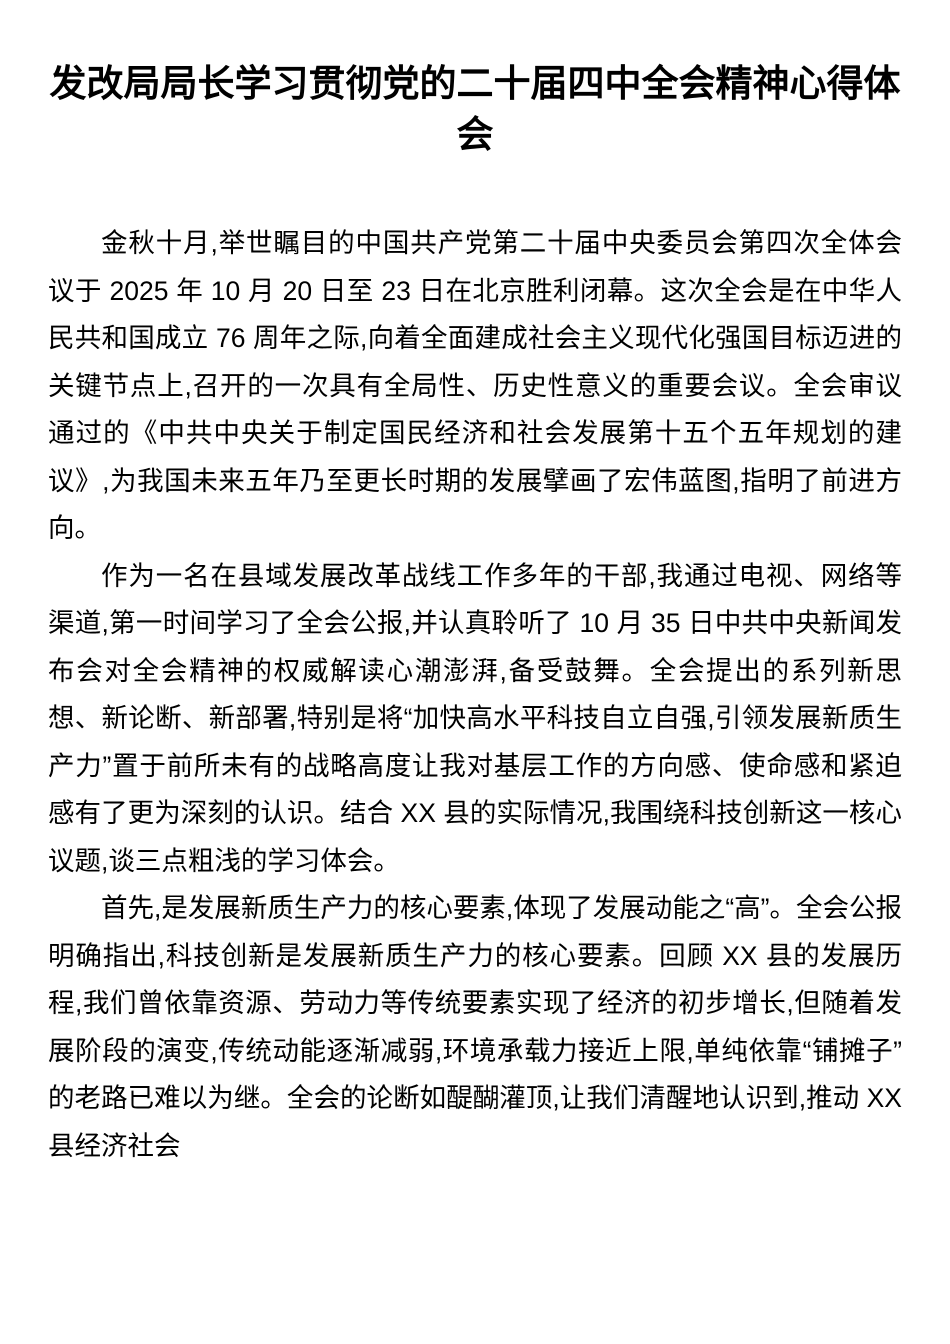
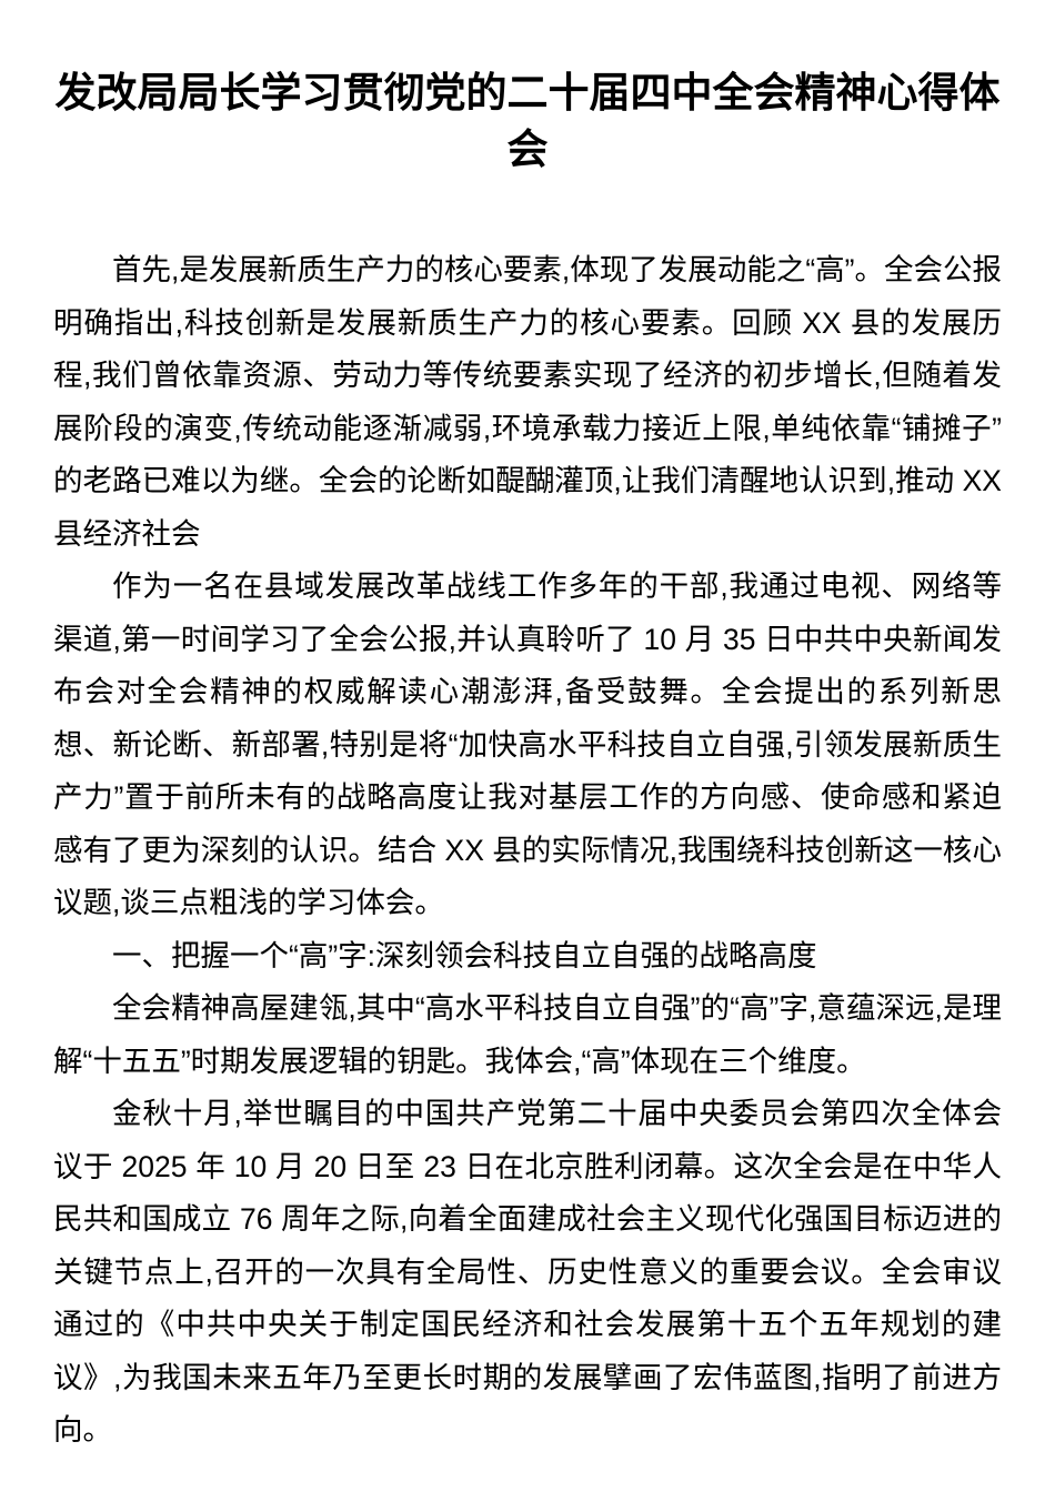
  发改局局长学习贯彻党的二十届四中全会精神心得体会
- 金秋十月,举世瞩目的中国共产党第二十届中央委员会第四次全体会议于 2025 年 10 月 20 日至 23 日在北京胜利闭幕。这次全会是在中华人民共和国成立 76 周年之际,向着全面建成社会主义现代化强国目标迈进的关键节点上,召开的一次具有全局性、历史性意义的重要会议。全会审议通过的《中共中央关于制定国民经济和社会发展第十五个五年规划的建议》,为我国未来五年乃至更长时期的发展擘画了宏伟蓝图,指明了前进方向。
+ 首先,是发展新质生产力的核心要素,体现了发展动能之“高”。全会公报明确指出,科技创新是发展新质生产力的核心要素。回顾 XX 县的发展历程,我们曾依靠资源、劳动力等传统要素实现了经济的初步增长,但随着发展阶段的演变,传统动能逐渐减弱,环境承载力接近上限,单纯依靠“铺摊子”的老路已难以为继。全会的论断如醍醐灌顶,让我们清醒地认识到,推动 XX 县经济社会
  作为一名在县域发展改革战线工作多年的干部,我通过电视、网络等渠道,第一时间学习了全会公报,并认真聆听了 10 月 35 日中共中央新闻发布会对全会精神的权威解读心潮澎湃,备受鼓舞。全会提出的系列新思想、新论断、新部署,特别是将“加快高水平科技自立自强,引领发展新质生产力”置于前所未有的战略高度让我对基层工作的方向感、使命感和紧迫感有了更为深刻的认识。结合 XX 县的实际情况,我围绕科技创新这一核心议题,谈三点粗浅的学习体会。
+ 一、把握一个“高”字:深刻领会科技自立自强的战略高度
+ 全会精神高屋建瓴,其中“高水平科技自立自强”的“高”字,意蕴深远,是理解“十五五”时期发展逻辑的钥匙。我体会,“高”体现在三个维度。
- 首先,是发展新质生产力的核心要素,体现了发展动能之“高”。全会公报明确指出,科技创新是发展新质生产力的核心要素。回顾 XX 县的发展历程,我们曾依靠资源、劳动力等传统要素实现了经济的初步增长,但随着发展阶段的演变,传统动能逐渐减弱,环境承载力接近上限,单纯依靠“铺摊子”的老路已难以为继。全会的论断如醍醐灌顶,让我们清醒地认识到,推动 XX 县经济社会
+ 金秋十月,举世瞩目的中国共产党第二十届中央委员会第四次全体会议于 2025 年 10 月 20 日至 23 日在北京胜利闭幕。这次全会是在中华人民共和国成立 76 周年之际,向着全面建成社会主义现代化强国目标迈进的关键节点上,召开的一次具有全局性、历史性意义的重要会议。全会审议通过的《中共中央关于制定国民经济和社会发展第十五个五年规划的建议》,为我国未来五年乃至更长时期的发展擘画了宏伟蓝图,指明了前进方向。
